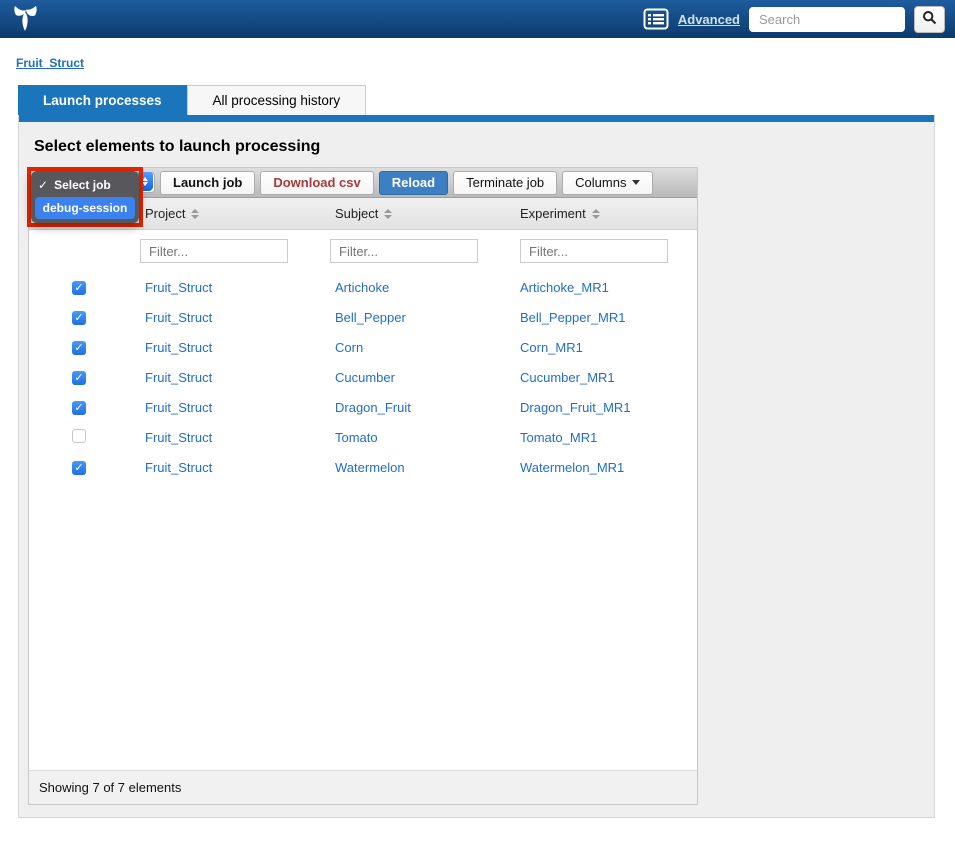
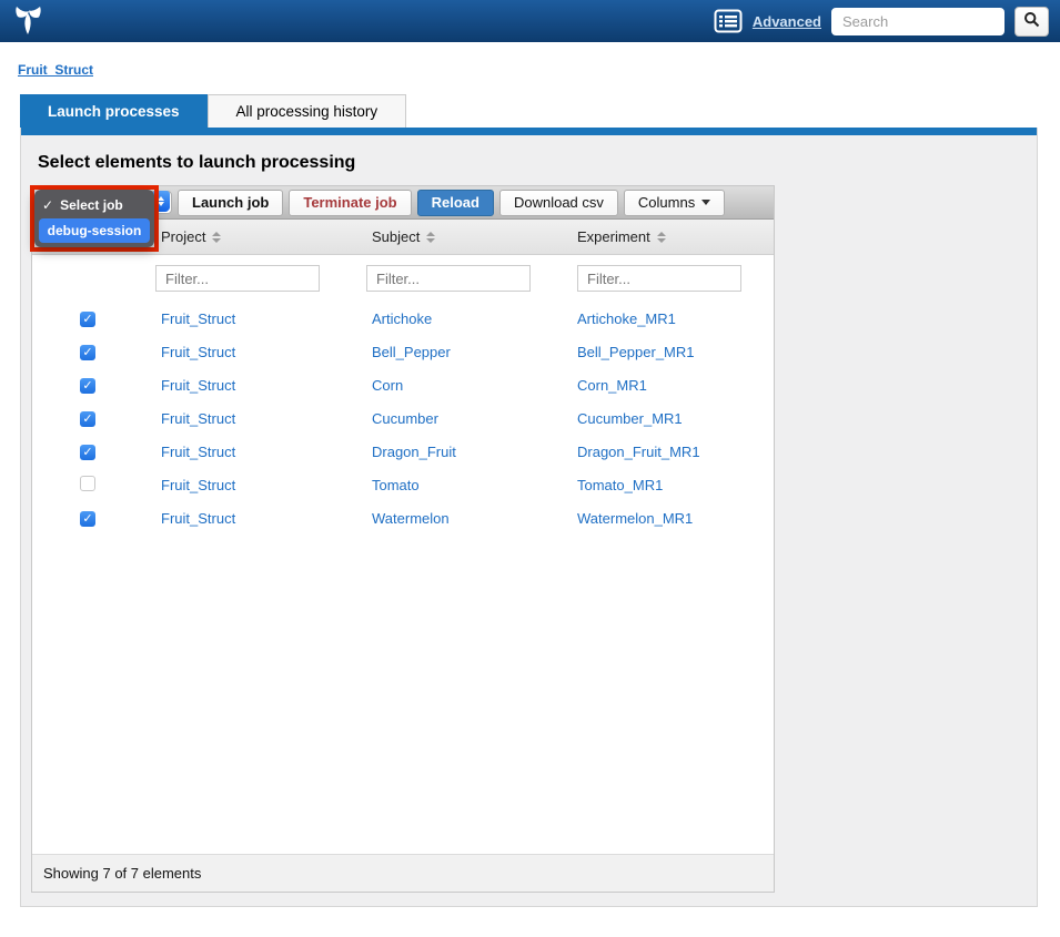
  Advanced
  Search
  Fruit_Struct
  Launch processes
  All processing history
  Select elements to launch processing
  Launch job
- Download csv
+ Terminate job
  Reload
- Terminate job
+ Download csv
  Columns
  Project
  Subject
  Experiment
  Filter...
  Filter...
  Filter...
  ✓
  Fruit_Struct
  Artichoke
  Artichoke_MR1
  ✓
  Fruit_Struct
  Bell_Pepper
  Bell_Pepper_MR1
  ✓
  Fruit_Struct
  Corn
  Corn_MR1
  ✓
  Fruit_Struct
  Cucumber
  Cucumber_MR1
  ✓
  Fruit_Struct
  Dragon_Fruit
  Dragon_Fruit_MR1
  Fruit_Struct
  Tomato
  Tomato_MR1
  ✓
  Fruit_Struct
  Watermelon
  Watermelon_MR1
  Showing 7 of 7 elements
  ✓
  Select job
  debug-session
